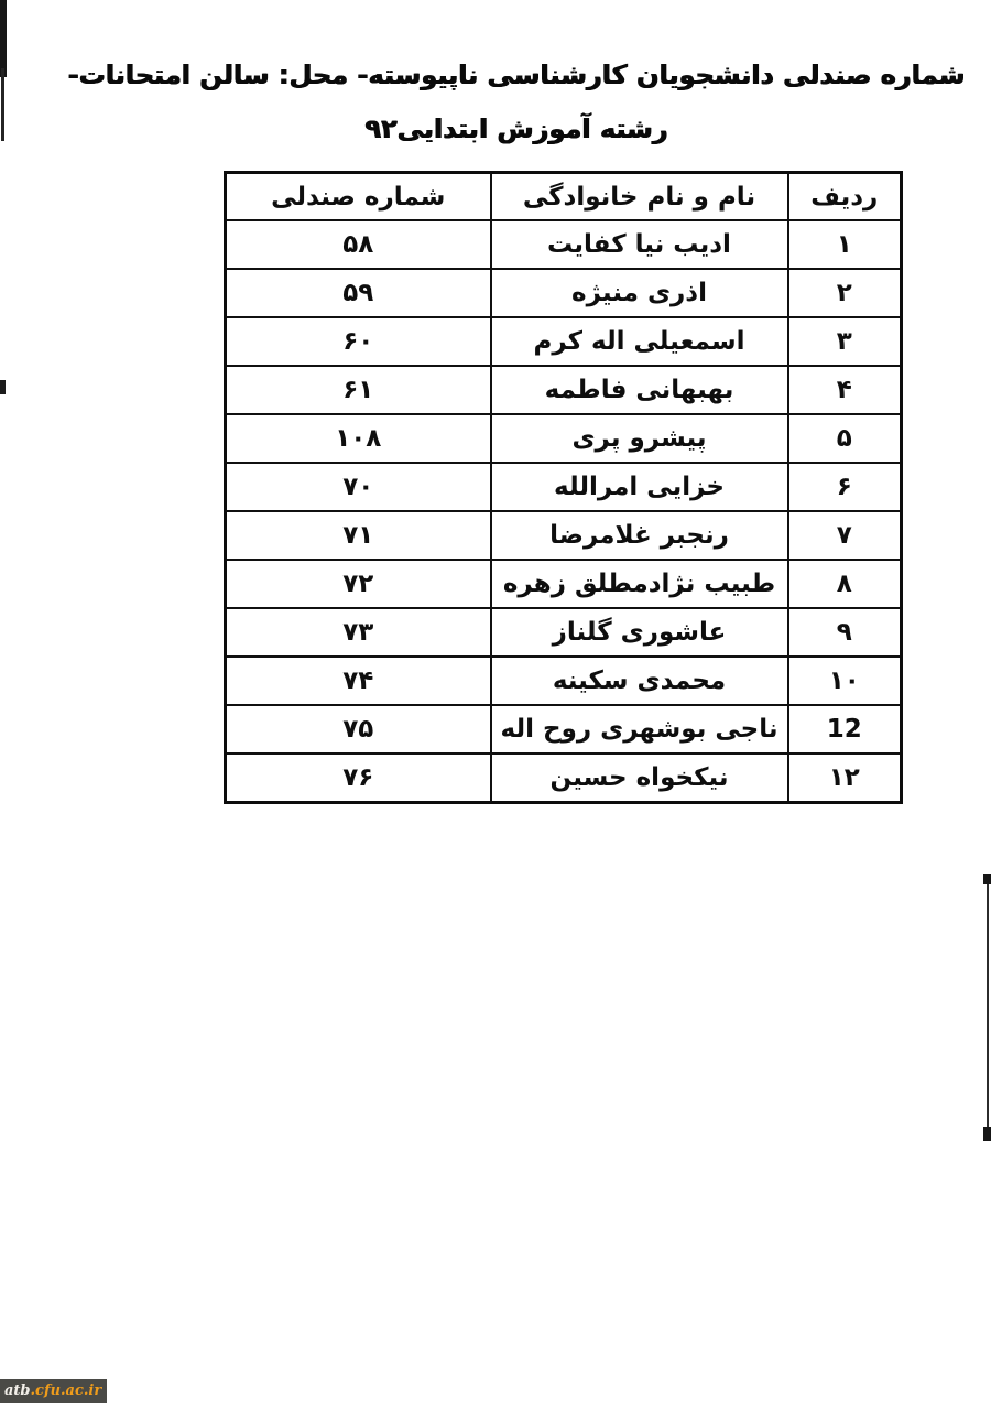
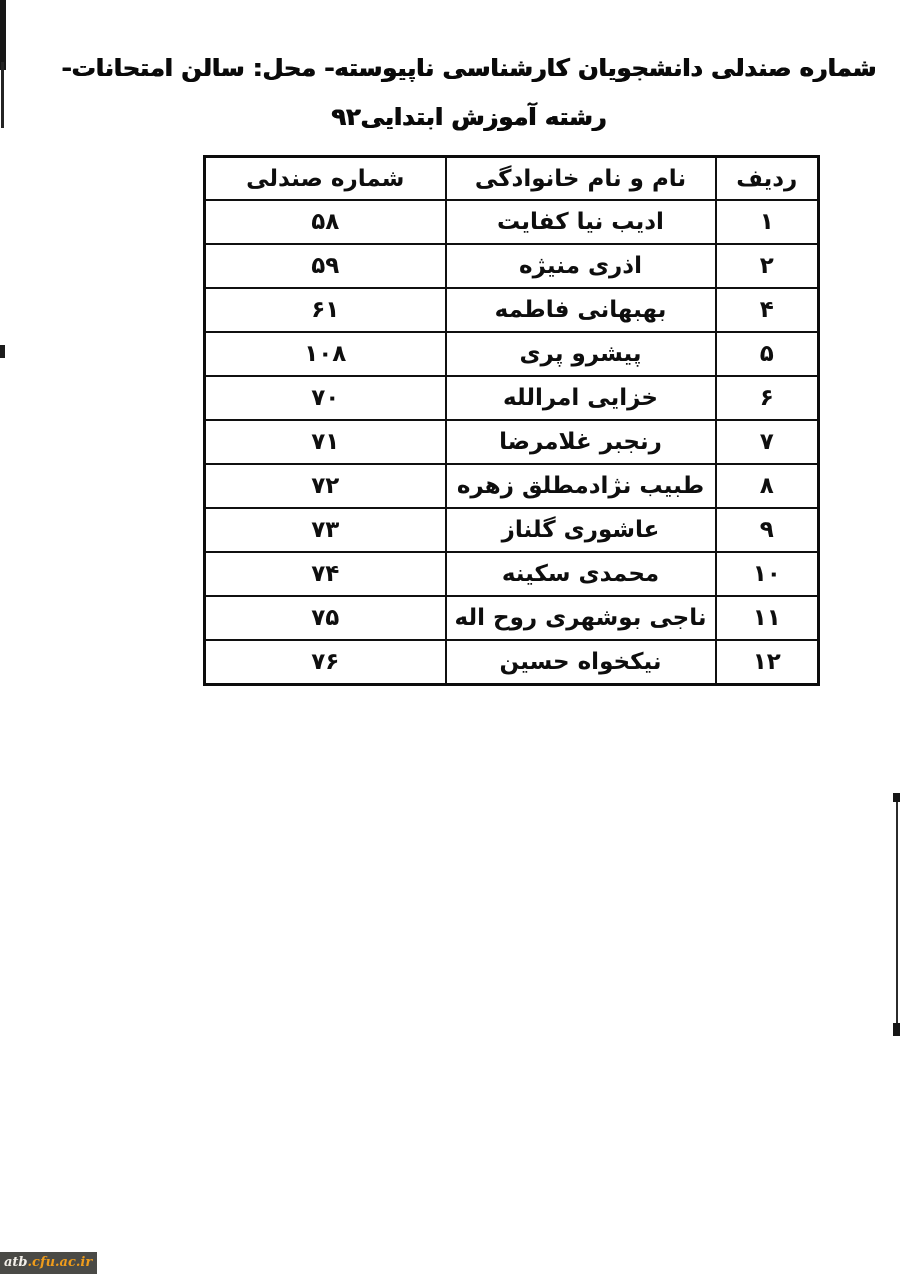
  شماره صندلی دانشجویان کارشناسی ناپیوسته- محل: سالن امتحانات-
  رشته آموزش ابتدایی۹۲
  ردیف	نام و نام خانوادگی	شماره صندلی
  ۱	ادیب نیا کفایت	۵۸
  ۲	اذری منیژه	۵۹
- ۳	اسمعیلی اله کرم	۶۰
  ۴	بهبهانی فاطمه	۶۱
  ۵	پیشرو پری	۱۰۸
  ۶	خزایی امرالله	۷۰
  ۷	رنجبر غلامرضا	۷۱
  ۸	طبیب نژادمطلق زهره	۷۲
  ۹	عاشوری گلناز	۷۳
  ۱۰	محمدی سکینه	۷۴
- 12	ناجی بوشهری روح اله	۷۵
+ ۱۱	ناجی بوشهری روح اله	۷۵
  ۱۲	نیکخواه حسین	۷۶
  atb
  .cfu.ac.ir
